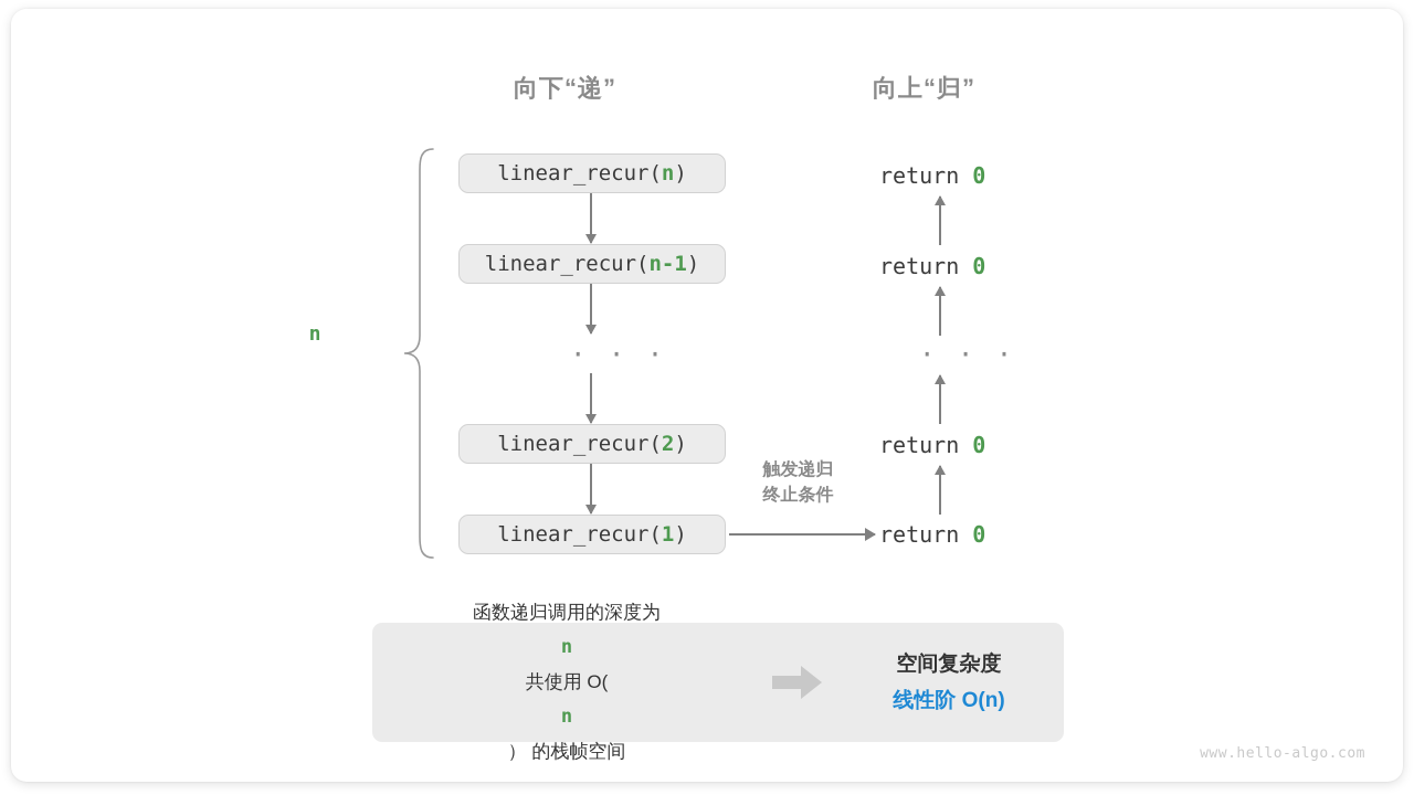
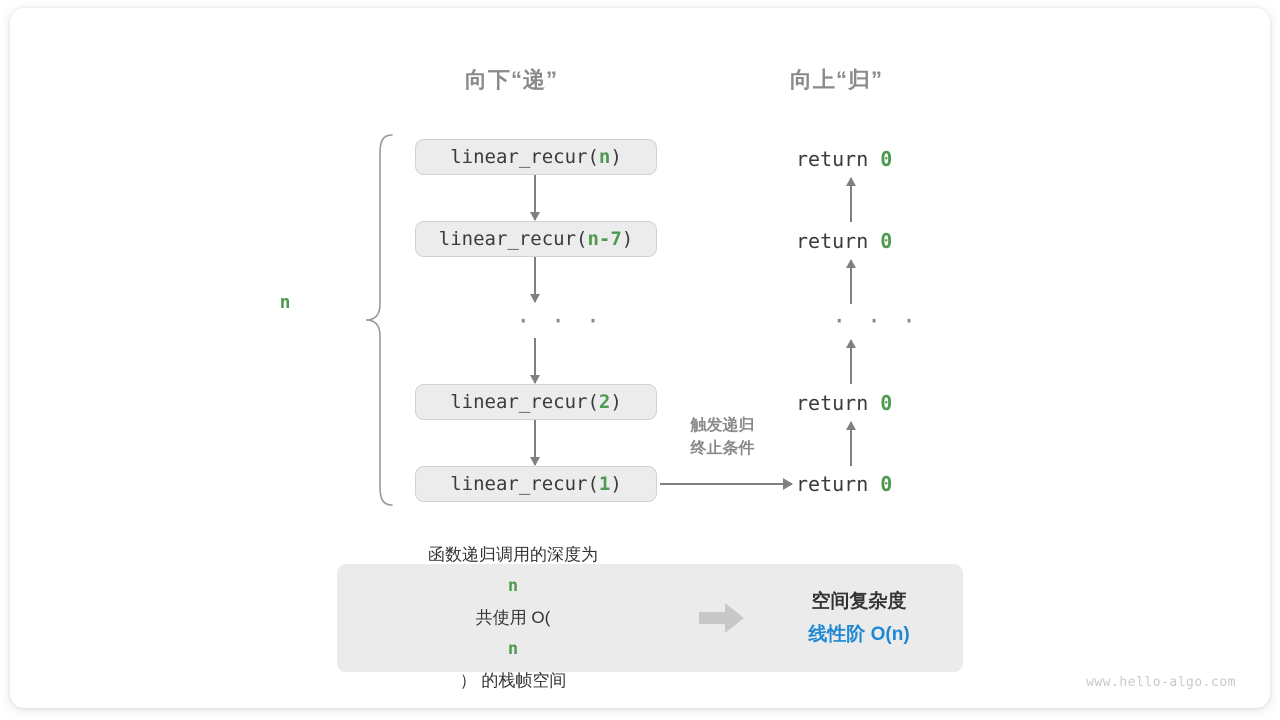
  向下“递”
  向上“归”
  n
  linear_recur(
  n
  )
  linear_recur(
- n-1
+ n-7
  )
  · · ·
  linear_recur(
  2
  )
  linear_recur(
  1
  )
  触发递归
  终止条件
  return 0
  return 0
  · · ·
  return 0
  return 0
  函数递归调用的深度为
  n
  共使用 O(
  n
  ） 的栈帧空间
  空间复杂度
  线性阶 O(n)
  www.hello-algo.com
